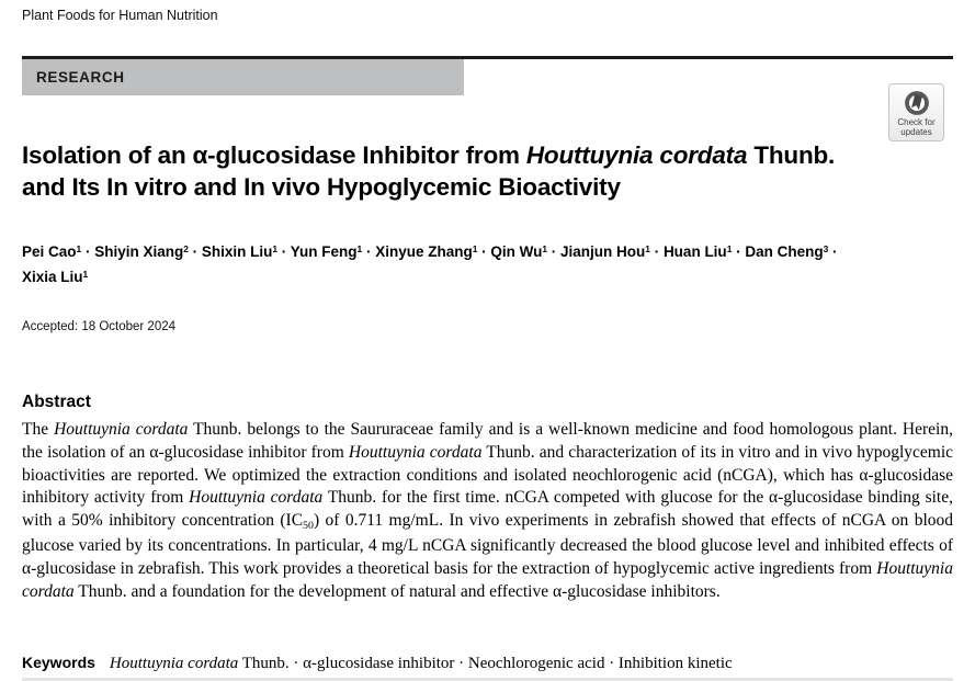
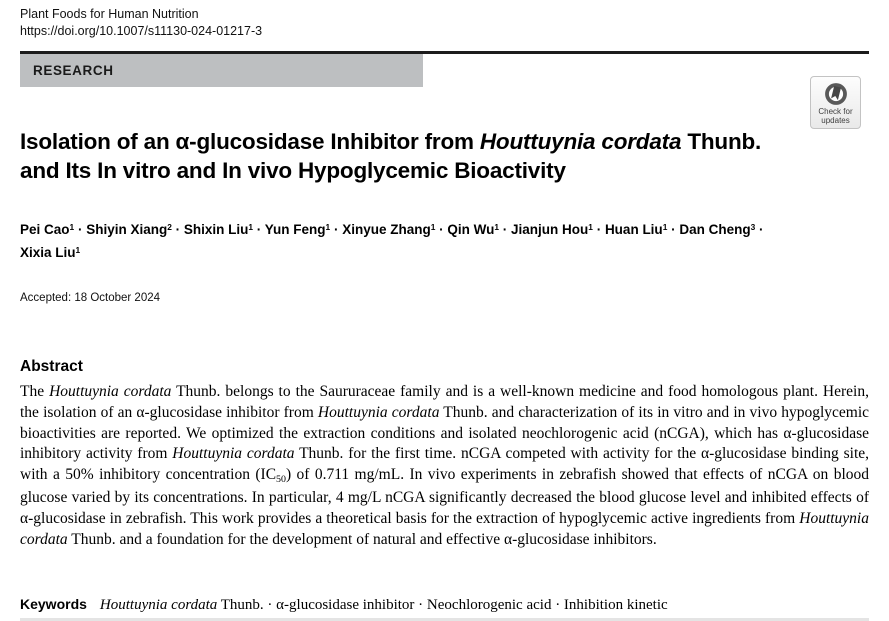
  Plant Foods for Human Nutrition
+ https://doi.org/10.1007/s11130-024-01217-3
  RESEARCH
  Check for
  updates
  Isolation of an α-glucosidase Inhibitor from Houttuynia cordata Thunb.
  and Its In vitro and In vivo Hypoglycemic Bioactivity
  Pei Cao1 · Shiyin Xiang2 · Shixin Liu1 · Yun Feng1 · Xinyue Zhang1 · Qin Wu1 · Jianjun Hou1 · Huan Liu1 · Dan Cheng3 ·
  Xixia Liu1
  Accepted: 18 October 2024
  Abstract
- The Houttuynia cordata Thunb. belongs to the Saururaceae family and is a well-known medicine and food homologous plant. Herein, the isolation of an α-glucosidase inhibitor from Houttuynia cordata Thunb. and characterization of its in vitro and in vivo hypoglycemic bioactivities are reported. We optimized the extraction conditions and isolated neochlorogenic acid (nCGA), which has α-glucosidase inhibitory activity from Houttuynia cordata Thunb. for the first time. nCGA competed with glucose for the α-glucosidase binding site, with a 50% inhibitory concentration (IC50) of 0.711 mg/mL. In vivo experiments in zebrafish showed that effects of nCGA on blood glucose varied by its concentrations. In particular, 4 mg/L nCGA significantly decreased the blood glucose level and inhibited effects of α-glucosidase in zebrafish. This work provides a theoretical basis for the extraction of hypoglycemic active ingredients from Houttuynia cordata Thunb. and a foundation for the development of natural and effective α-glucosidase inhibitors.
+ The Houttuynia cordata Thunb. belongs to the Saururaceae family and is a well-known medicine and food homologous plant. Herein, the isolation of an α-glucosidase inhibitor from Houttuynia cordata Thunb. and characterization of its in vitro and in vivo hypoglycemic bioactivities are reported. We optimized the extraction conditions and isolated neochlorogenic acid (nCGA), which has α-glucosidase inhibitory activity from Houttuynia cordata Thunb. for the first time. nCGA competed with activity for the α-glucosidase binding site, with a 50% inhibitory concentration (IC50) of 0.711 mg/mL. In vivo experiments in zebrafish showed that effects of nCGA on blood glucose varied by its concentrations. In particular, 4 mg/L nCGA significantly decreased the blood glucose level and inhibited effects of α-glucosidase in zebrafish. This work provides a theoretical basis for the extraction of hypoglycemic active ingredients from Houttuynia cordata Thunb. and a foundation for the development of natural and effective α-glucosidase inhibitors.
  Keywords Houttuynia cordata Thunb. · α-glucosidase inhibitor · Neochlorogenic acid · Inhibition kinetic
